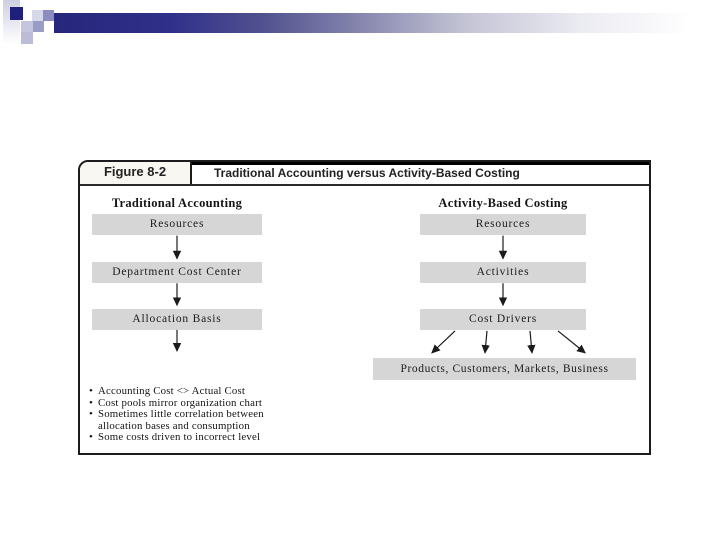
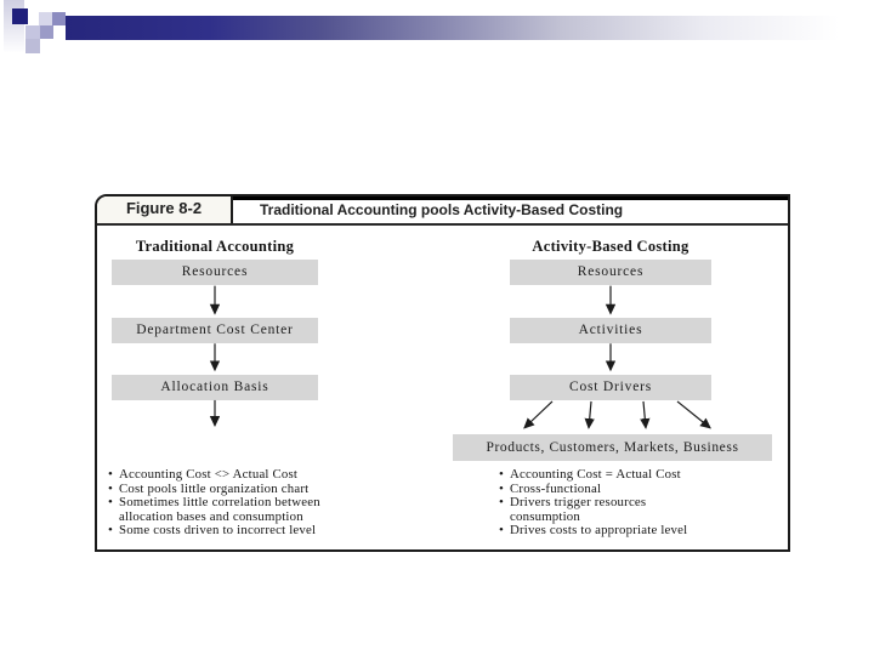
  Figure 8-2
- Traditional Accounting versus Activity-Based Costing
+ Traditional Accounting pools Activity-Based Costing
  Traditional Accounting
  Activity-Based Costing
  Resources
  Department Cost Center
  Allocation Basis
  Resources
  Activities
  Cost Drivers
  Products, Customers, Markets, Business
  Accounting Cost <> Actual Cost
- Cost pools mirror organization chart
+ Cost pools little organization chart
  Sometimes little correlation between
  allocation bases and consumption
  Some costs driven to incorrect level
+ Accounting Cost = Actual Cost
+ Cross-functional
+ Drivers trigger resources
+ consumption
+ Drives costs to appropriate level
